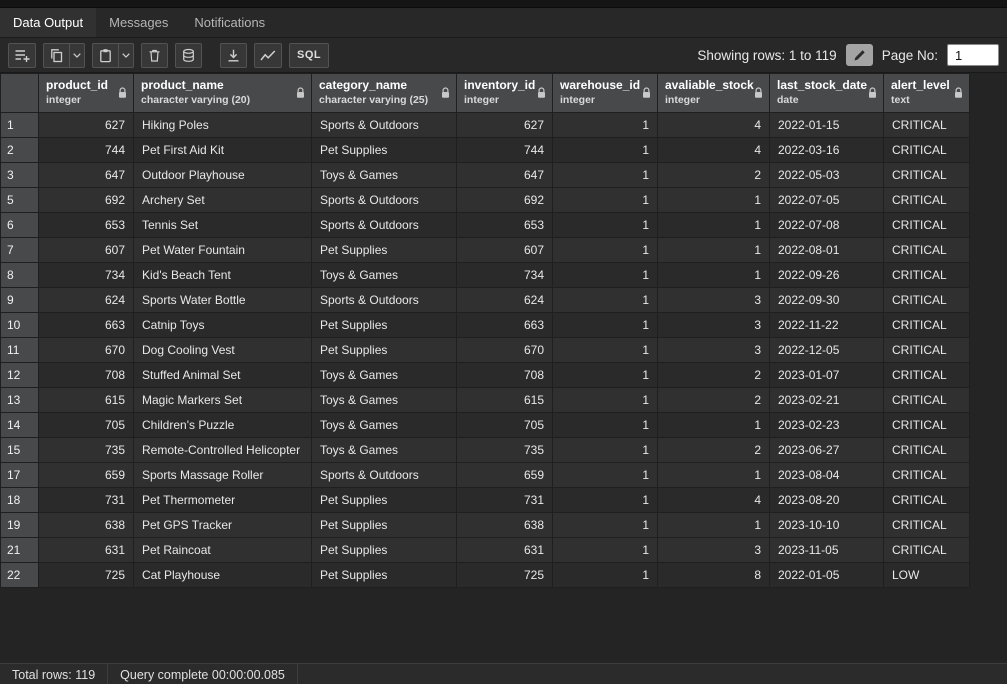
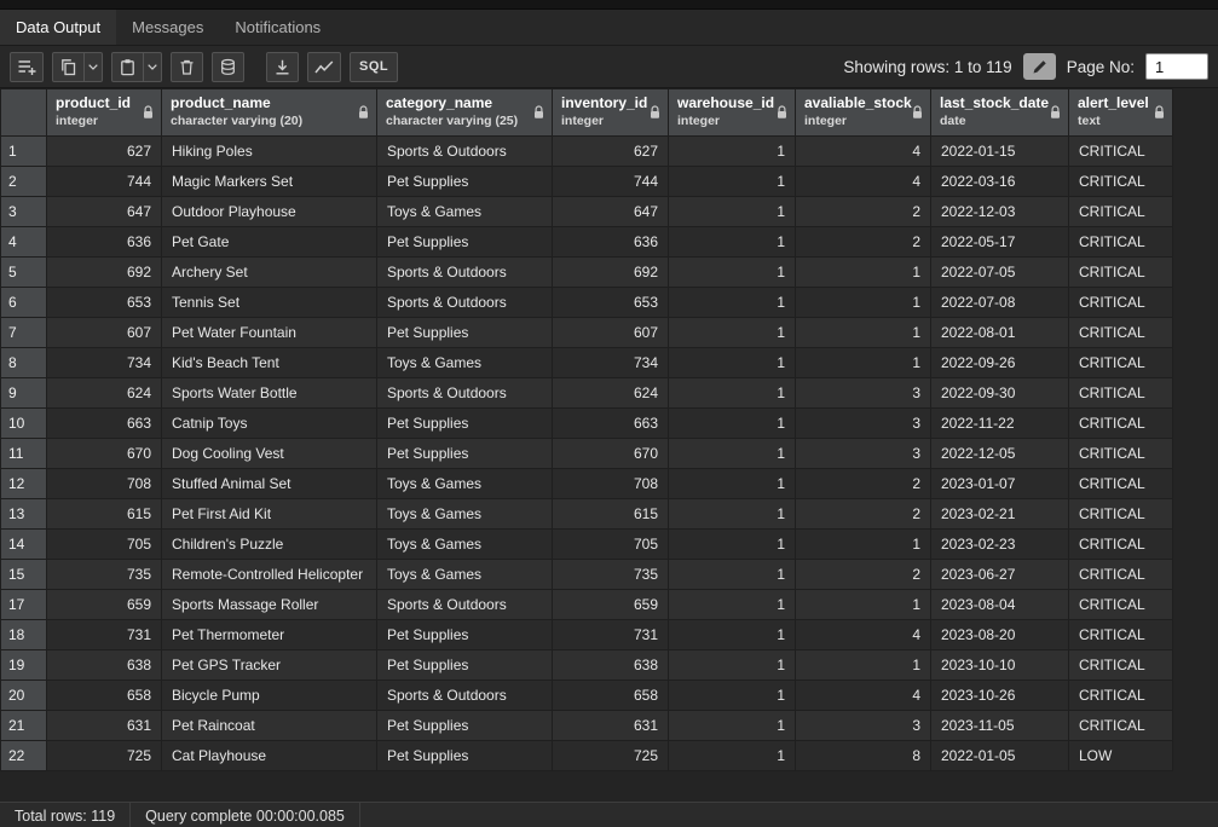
  Data Output
  Messages
  Notifications
  SQL
  Showing rows: 1 to 119
  Page No:
  1
  	product_idinteger	product_namecharacter varying (20)	category_namecharacter varying (25)	inventory_idinteger	warehouse_idinteger	avaliable_stockinteger	last_stock_datedate	alert_leveltext
  1	627	Hiking Poles	Sports & Outdoors	627	1	4	2022-01-15	CRITICAL
- 2	744	Pet First Aid Kit	Pet Supplies	744	1	4	2022-03-16	CRITICAL
+ 2	744	Magic Markers Set	Pet Supplies	744	1	4	2022-03-16	CRITICAL
- 3	647	Outdoor Playhouse	Toys & Games	647	1	2	2022-05-03	CRITICAL
+ 3	647	Outdoor Playhouse	Toys & Games	647	1	2	2022-12-03	CRITICAL
+ 4	636	Pet Gate	Pet Supplies	636	1	2	2022-05-17	CRITICAL
  5	692	Archery Set	Sports & Outdoors	692	1	1	2022-07-05	CRITICAL
  6	653	Tennis Set	Sports & Outdoors	653	1	1	2022-07-08	CRITICAL
  7	607	Pet Water Fountain	Pet Supplies	607	1	1	2022-08-01	CRITICAL
  8	734	Kid's Beach Tent	Toys & Games	734	1	1	2022-09-26	CRITICAL
  9	624	Sports Water Bottle	Sports & Outdoors	624	1	3	2022-09-30	CRITICAL
  10	663	Catnip Toys	Pet Supplies	663	1	3	2022-11-22	CRITICAL
  11	670	Dog Cooling Vest	Pet Supplies	670	1	3	2022-12-05	CRITICAL
  12	708	Stuffed Animal Set	Toys & Games	708	1	2	2023-01-07	CRITICAL
- 13	615	Magic Markers Set	Toys & Games	615	1	2	2023-02-21	CRITICAL
+ 13	615	Pet First Aid Kit	Toys & Games	615	1	2	2023-02-21	CRITICAL
  14	705	Children's Puzzle	Toys & Games	705	1	1	2023-02-23	CRITICAL
  15	735	Remote-Controlled Helicopter	Toys & Games	735	1	2	2023-06-27	CRITICAL
  17	659	Sports Massage Roller	Sports & Outdoors	659	1	1	2023-08-04	CRITICAL
  18	731	Pet Thermometer	Pet Supplies	731	1	4	2023-08-20	CRITICAL
  19	638	Pet GPS Tracker	Pet Supplies	638	1	1	2023-10-10	CRITICAL
+ 20	658	Bicycle Pump	Sports & Outdoors	658	1	4	2023-10-26	CRITICAL
  21	631	Pet Raincoat	Pet Supplies	631	1	3	2023-11-05	CRITICAL
  22	725	Cat Playhouse	Pet Supplies	725	1	8	2022-01-05	LOW
  Total rows: 119
  Query complete 00:00:00.085
